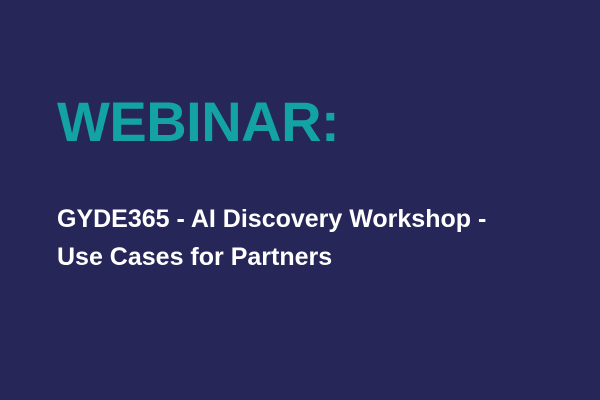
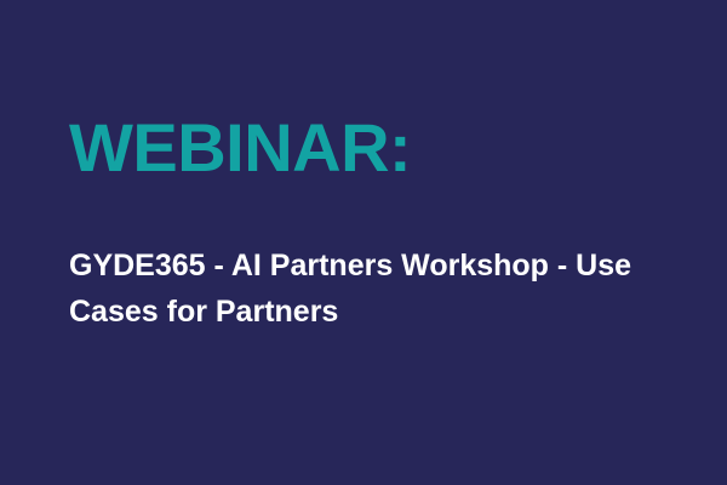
  WEBINAR:
- GYDE365 - AI Discovery Workshop - Use Cases for Partners
+ GYDE365 - AI Partners Workshop - Use Cases for Partners
